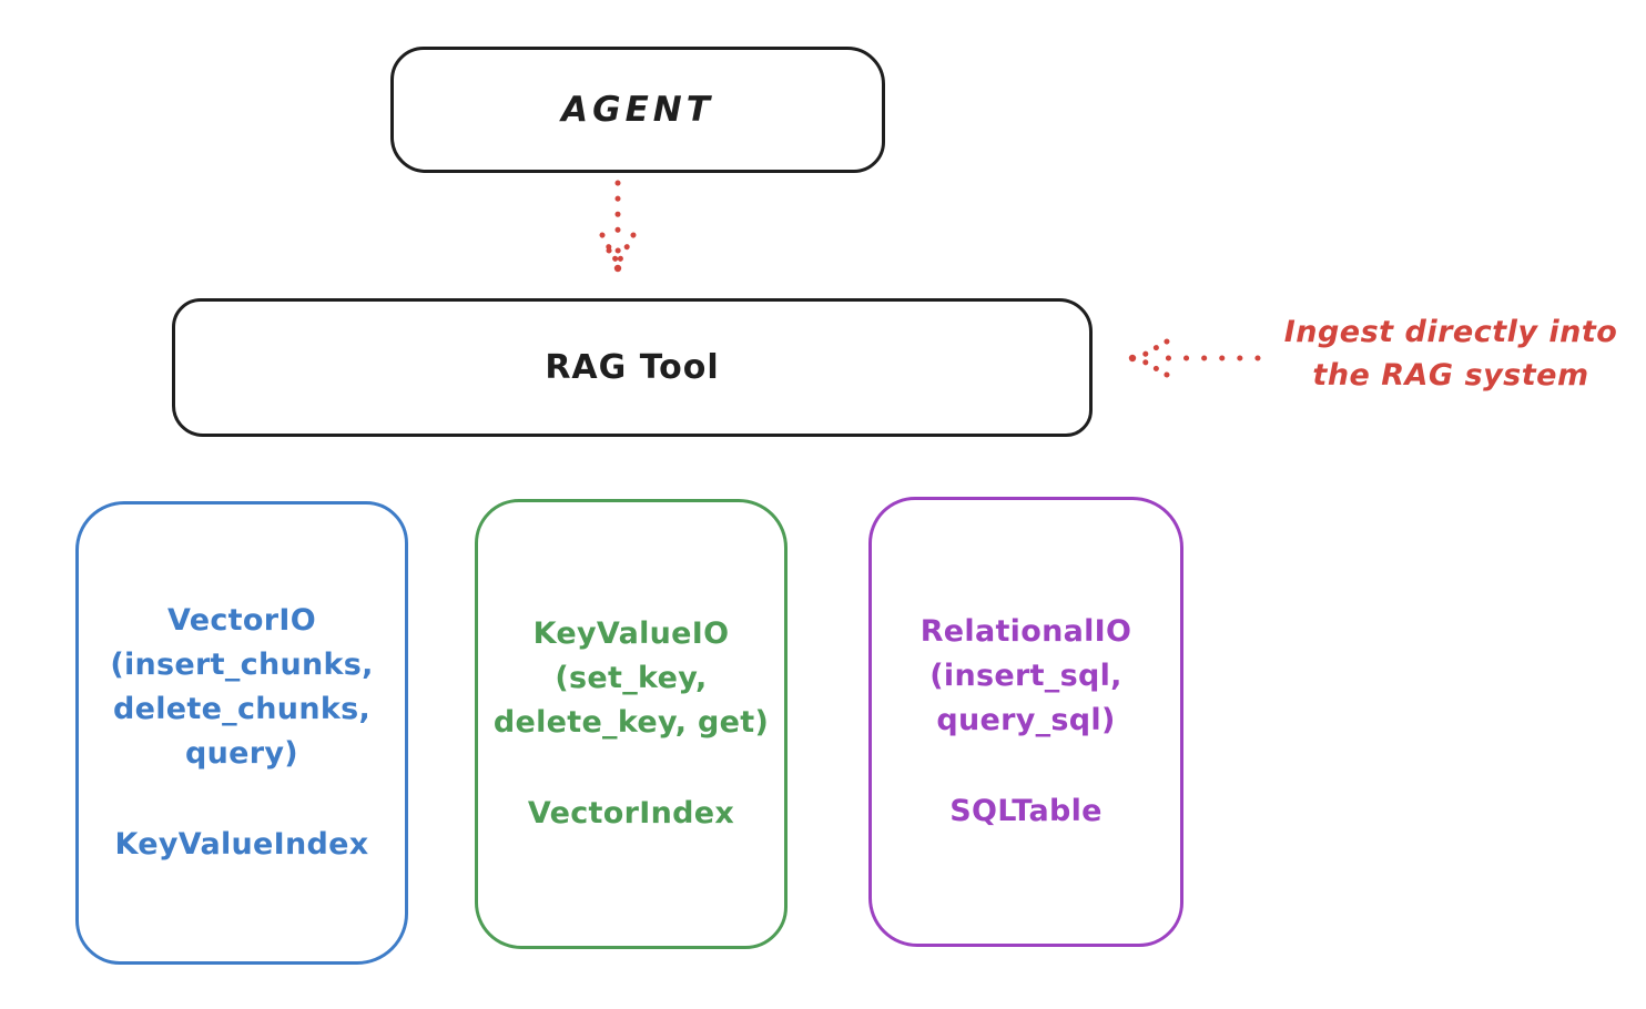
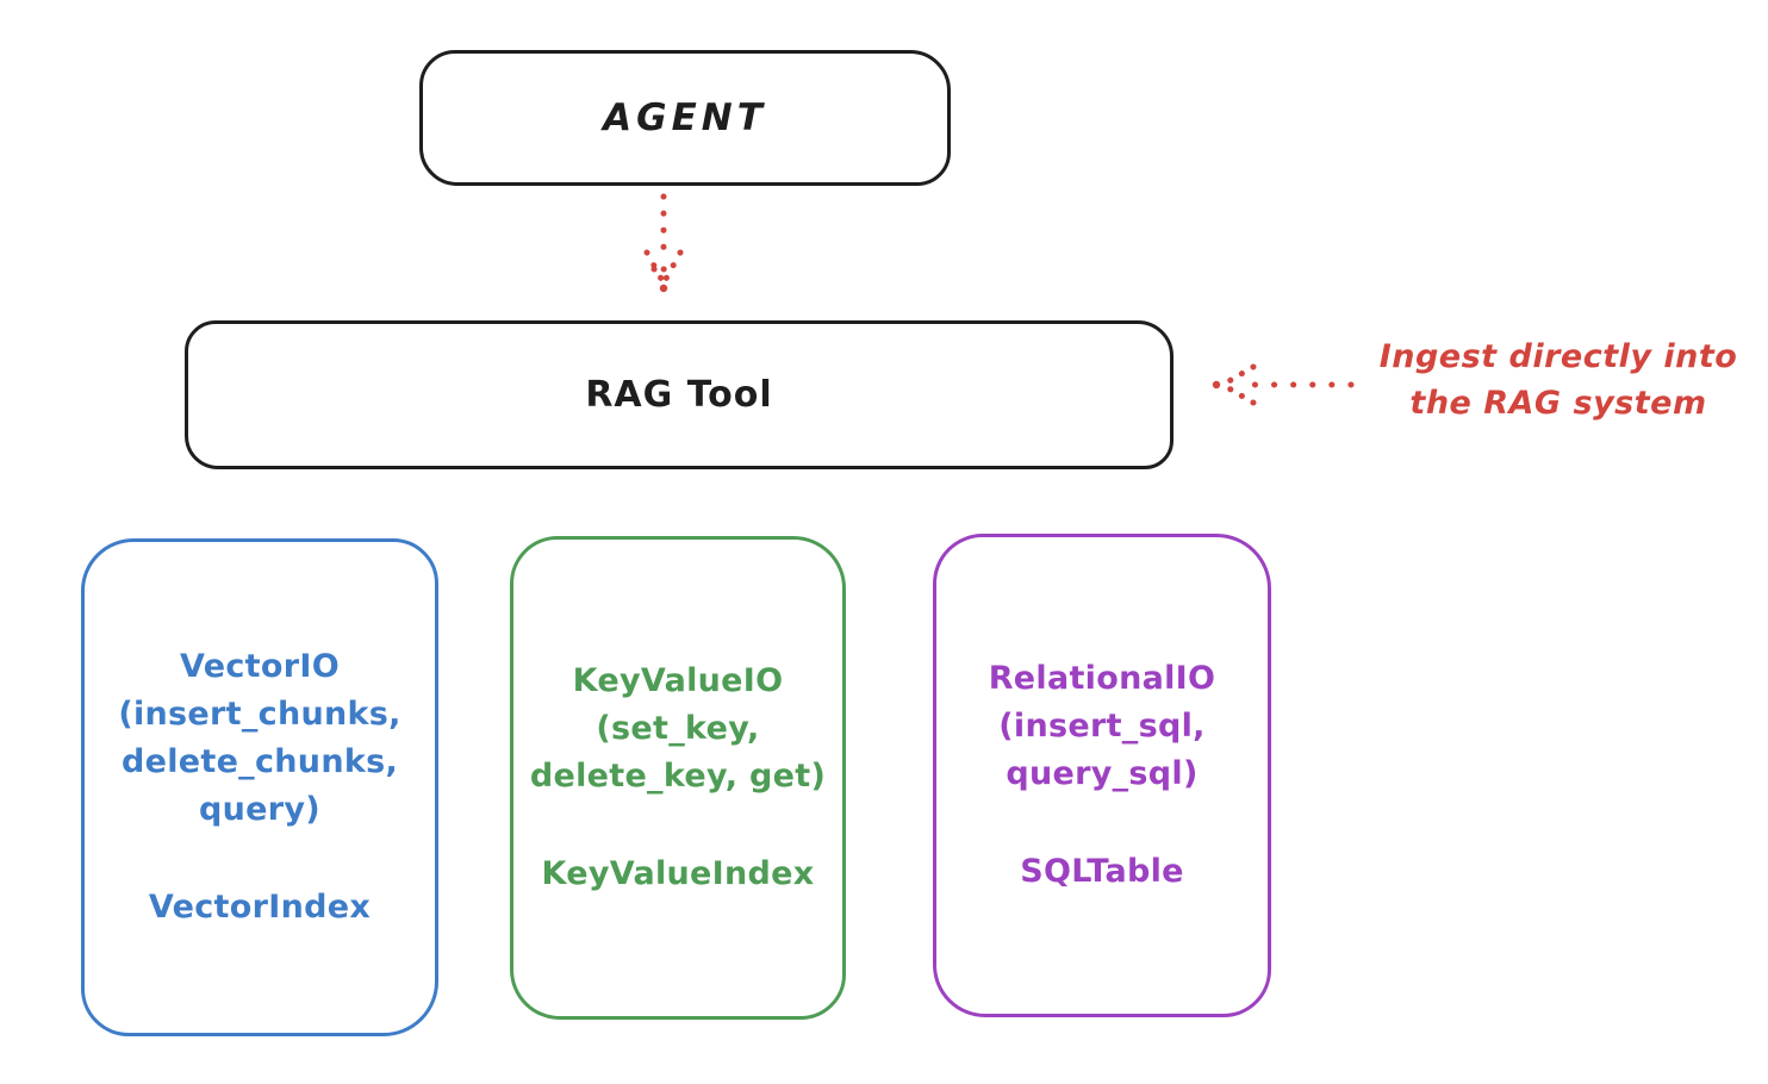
  AGENT
  RAG Tool
  Ingest directly into
  the RAG system
  VectorIO
  (insert_chunks,
  delete_chunks,
  query)
- KeyValueIndex
+ VectorIndex
  KeyValueIO
  (set_key,
  delete_key, get)
- VectorIndex
+ KeyValueIndex
  RelationalIO
  (insert_sql,
  query_sql)
  SQLTable
